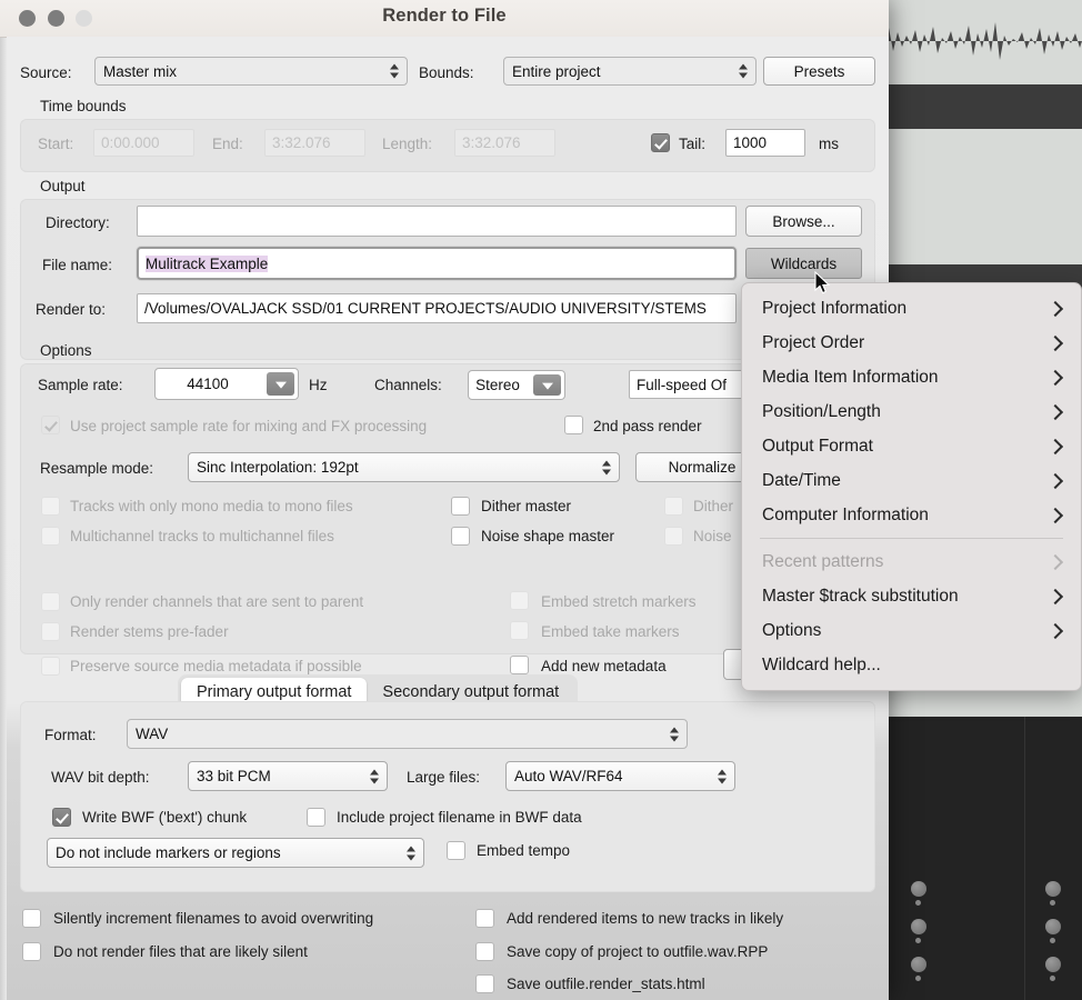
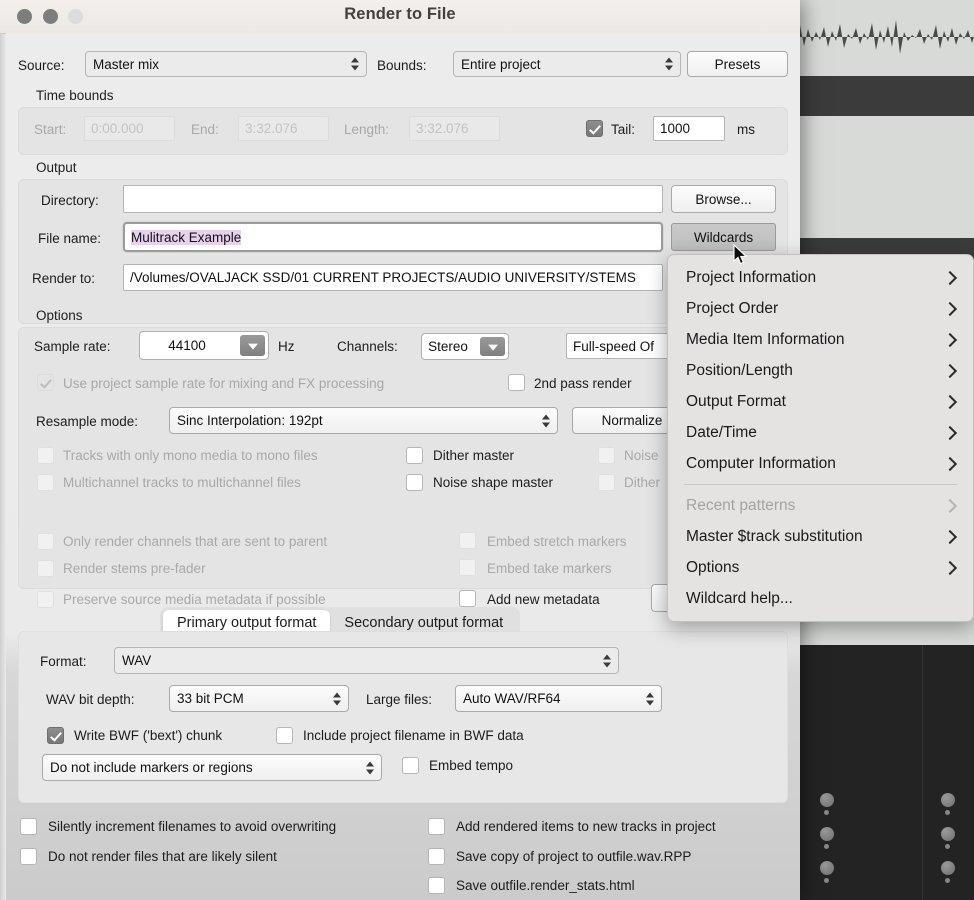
  Render to File
  Source:
  Master mix
  Bounds:
  Entire project
  Presets
  Time bounds
  Start:
  0:00.000
  End:
  3:32.076
  Length:
  3:32.076
  Tail:
  1000
  ms
  Output
  Directory:
  Browse...
  File name:
  Mulitrack Example
  Wildcards
  Render to:
  /Volumes/OVALJACK SSD/01 CURRENT PROJECTS/AUDIO UNIVERSITY/STEMS
  Options
  Sample rate:
  44100
  Hz
  Channels:
  Stereo
  Full-speed Of
  Use project sample rate for mixing and FX processing
  2nd pass render
  Resample mode:
  Sinc Interpolation: 192pt
  Normalize
  Tracks with only mono media to mono files
  Dither master
- Dither
+ Noise
  Multichannel tracks to multichannel files
  Noise shape master
- Noise
+ Dither
  Only render channels that are sent to parent
  Embed stretch markers
  Render stems pre-fader
  Embed take markers
  Preserve source media metadata if possible
  Add new metadata
  Primary output format
  Secondary output format
  Format:
  WAV
  WAV bit depth:
  33 bit PCM
  Large files:
  Auto WAV/RF64
  Write BWF ('bext') chunk
  Include project filename in BWF data
  Do not include markers or regions
  Embed tempo
  Silently increment filenames to avoid overwriting
  Do not render files that are likely silent
- Add rendered items to new tracks in likely
+ Add rendered items to new tracks in project
  Save copy of project to outfile.wav.RPP
  Save outfile.render_stats.html
  Project Information
  Project Order
  Media Item Information
  Position/Length
  Output Format
  Date/Time
  Computer Information
  Recent patterns
  Master $track substitution
  Options
  Wildcard help...
